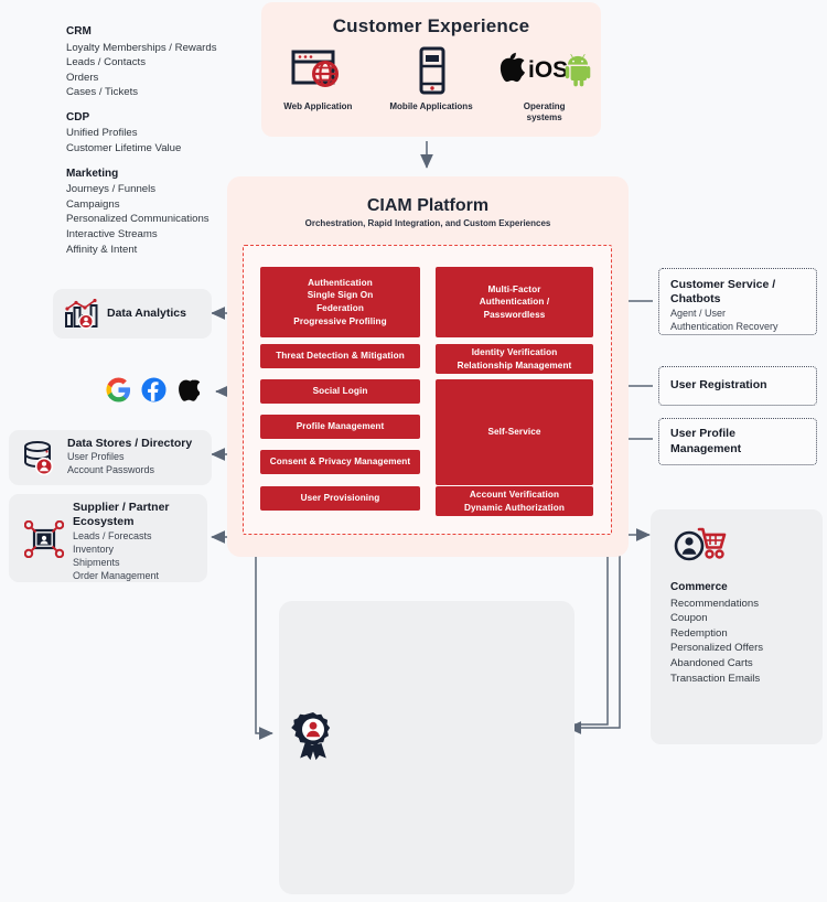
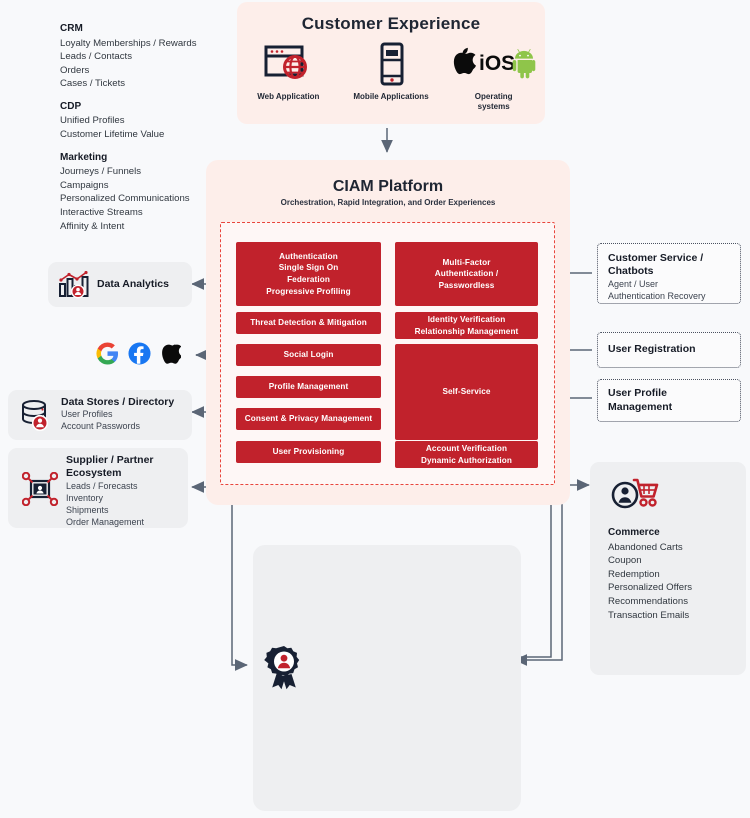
  Customer Experience
  Web Application
  Mobile Applications
  iOS
  Operating
  systems
  CIAM Platform
- Orchestration, Rapid Integration, and Custom Experiences
+ Orchestration, Rapid Integration, and Order Experiences
  Authentication
  Single Sign On
  Federation
  Progressive Profiling
  Multi-Factor
  Authentication /
  Passwordless
  Threat Detection & Mitigation
  Identity Verification
  Relationship Management
  Social Login
  Self-Service
  Profile Management
  Consent & Privacy Management
  User Provisioning
  Account Verification
  Dynamic Authorization
  Data Analytics
  Data Stores / Directory
  User Profiles
  Account Passwords
  Supplier / Partner
  Ecosystem
  Leads / Forecasts
  Inventory
  Shipments
  Order Management
  Customer Service /
  Chatbots
  Agent / User
  Authentication Recovery
  User Registration
  User Profile
  Management
  Commerce
- Recommendations
+ Abandoned Carts
  Coupon
  Redemption
  Personalized Offers
- Abandoned Carts
+ Recommendations
  Transaction Emails
  CRM
  Loyalty Memberships / Rewards
  Leads / Contacts
  Orders
  Cases / Tickets
  CDP
  Unified Profiles
  Customer Lifetime Value
  Marketing
  Journeys / Funnels
  Campaigns
  Personalized Communications
  Interactive Streams
  Affinity & Intent
